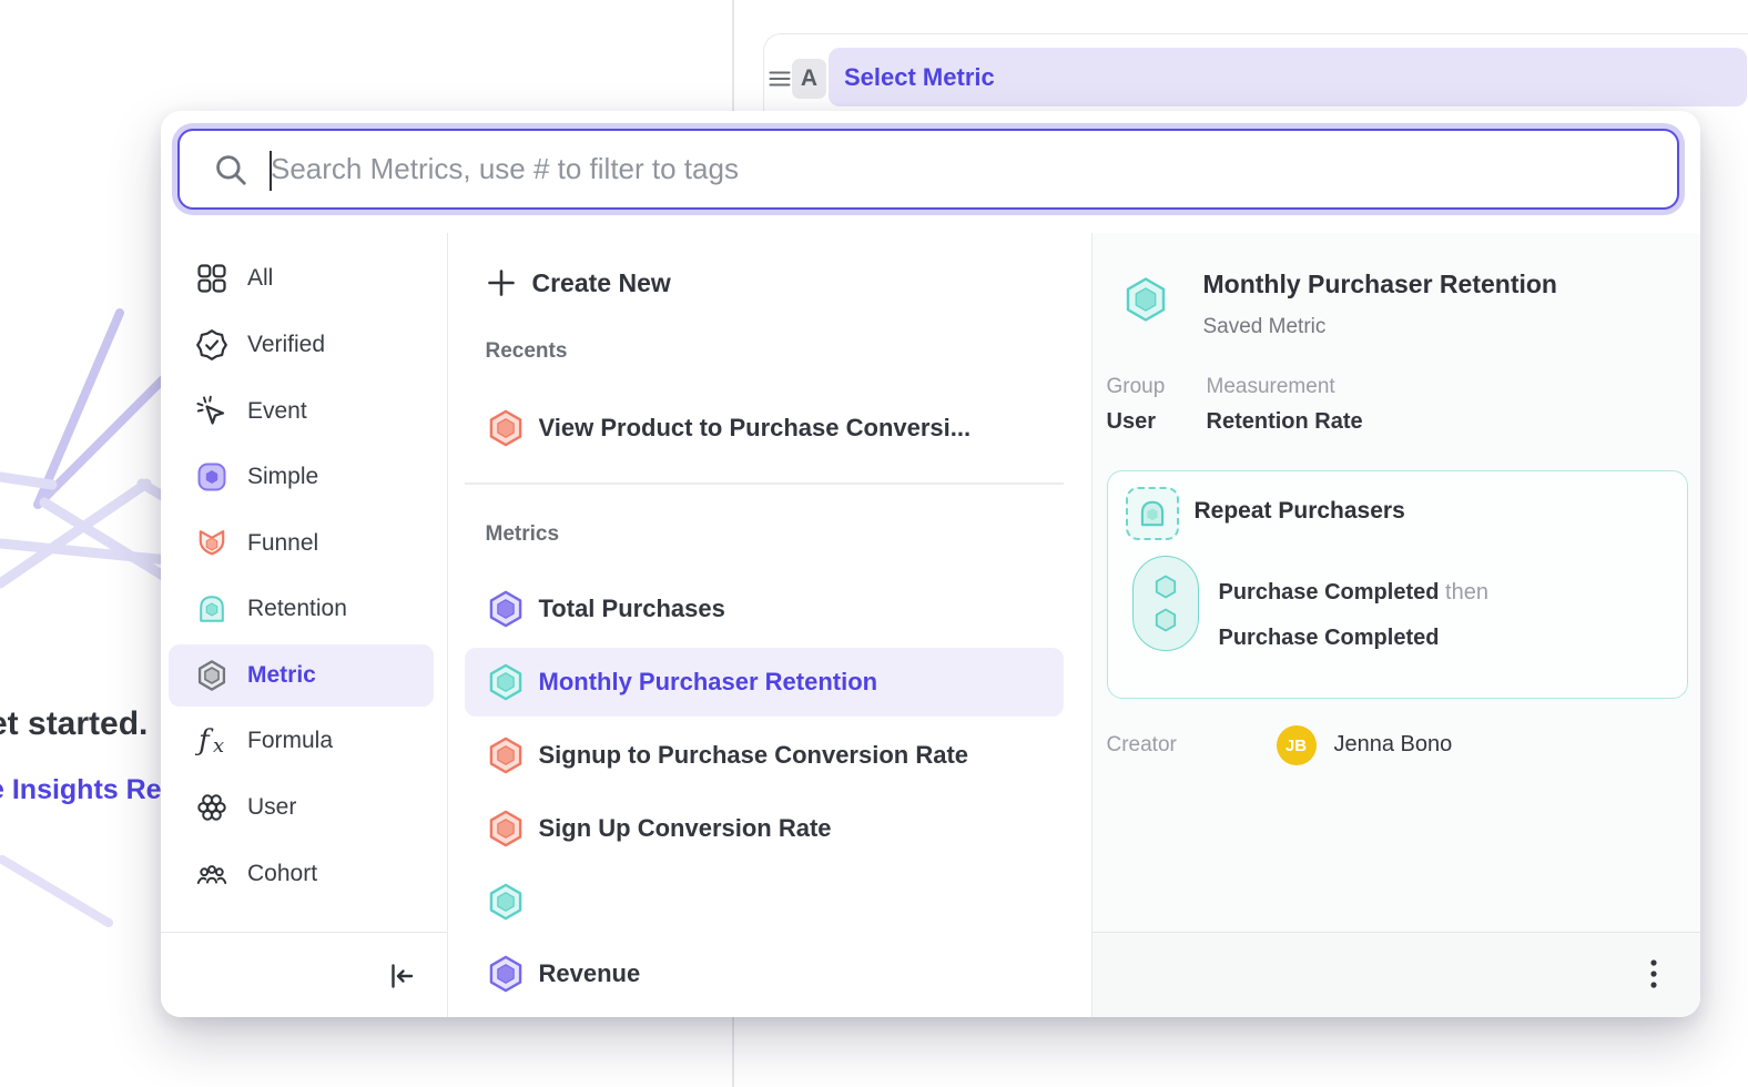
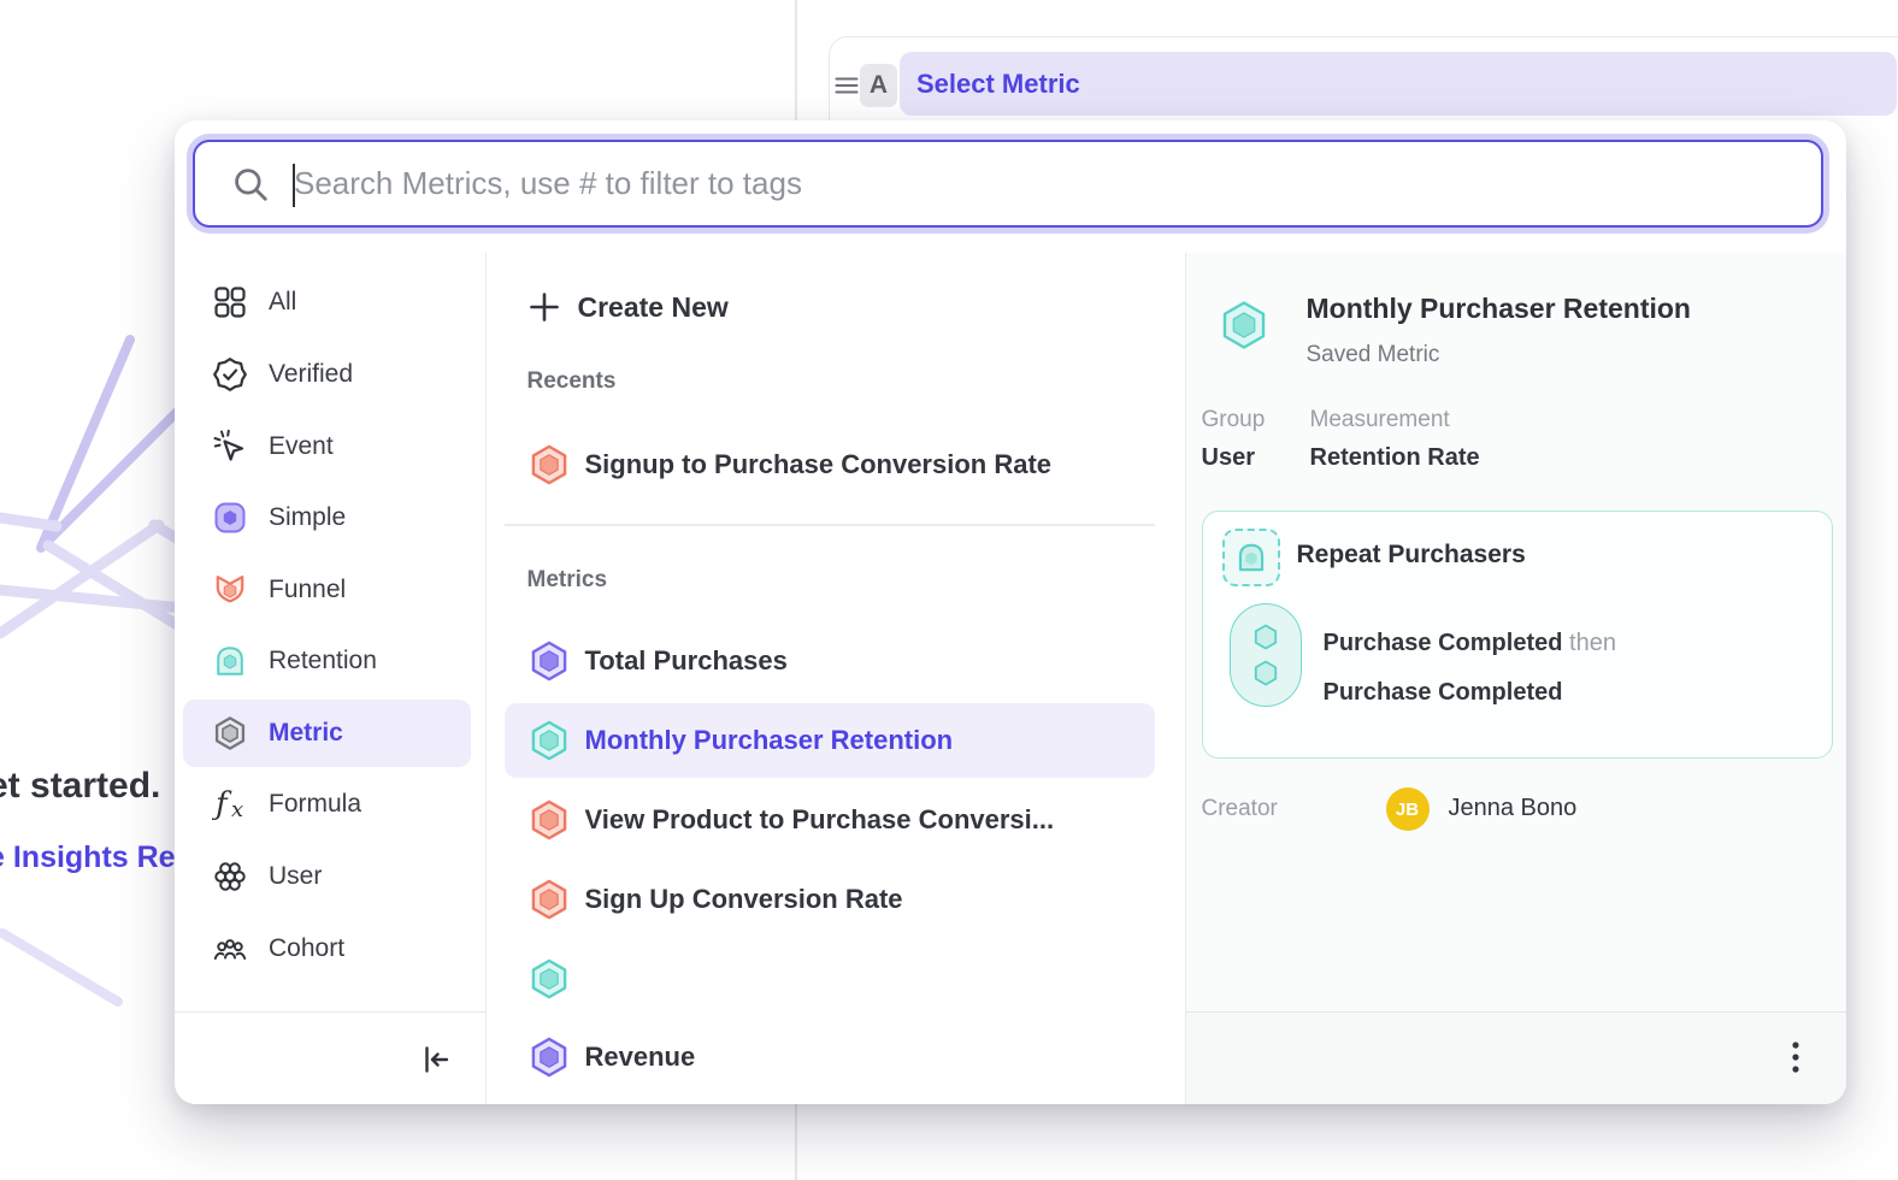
  t started.
  Insights Re
  A
  Select Metric
  Search Metrics, use # to filter to tags
  All
  Verified
  Event
  Simple
  Funnel
  Retention
  Metric
  ƒ
  x
  Formula
  User
  Cohort
  Create New
  Recents
- View Product to Purchase Conversi...
+ Signup to Purchase Conversion Rate
  Metrics
  Total Purchases
  Monthly Purchaser Retention
- Signup to Purchase Conversion Rate
+ View Product to Purchase Conversi...
  Sign Up Conversion Rate
  Revenue
  Monthly Purchaser Retention
  Saved Metric
  Group
  Measurement
  User
  Retention Rate
  Repeat Purchasers
  Purchase Completed then
  Purchase Completed
  Creator
  JB
  Jenna Bono
